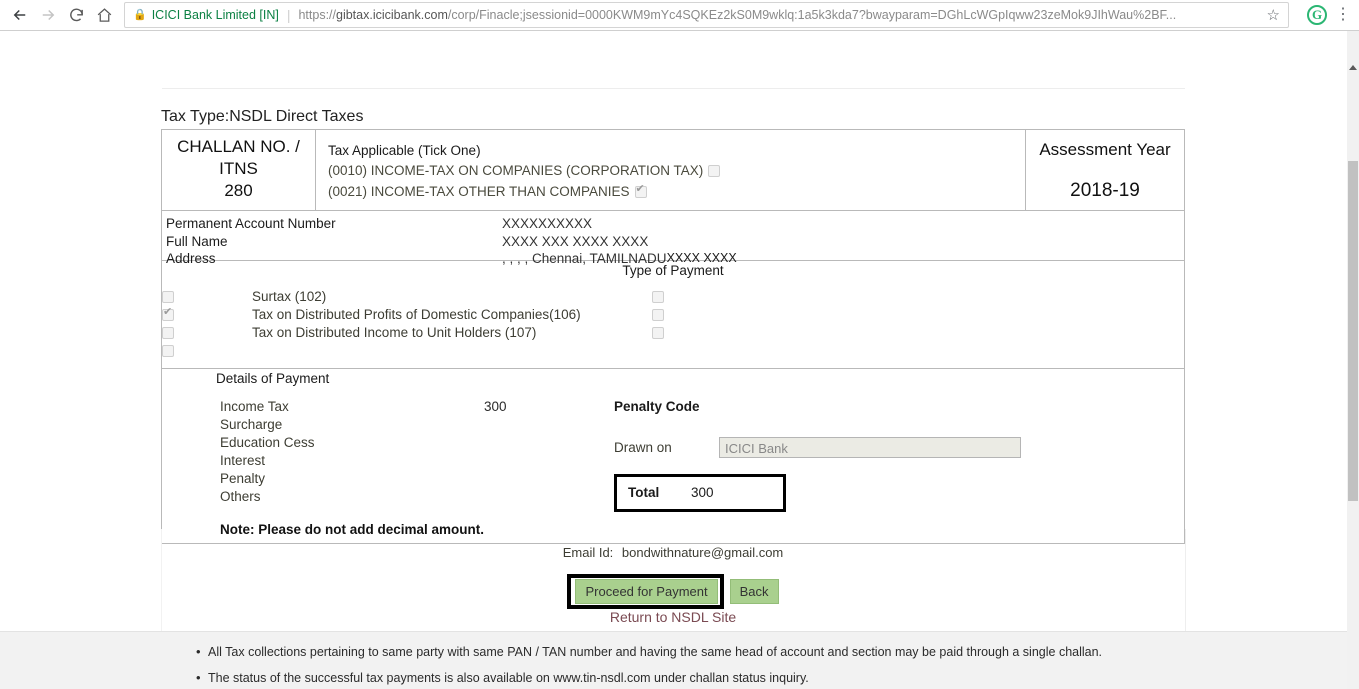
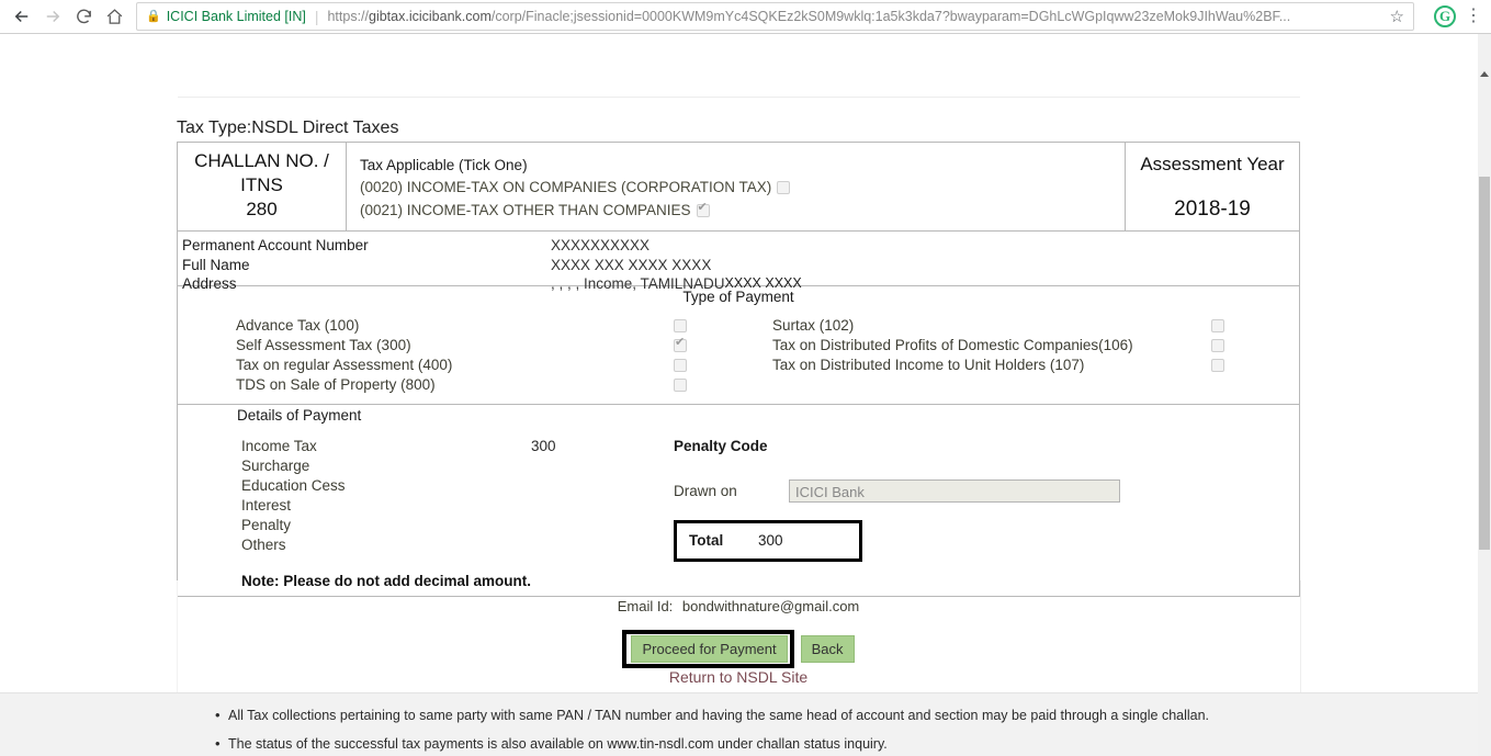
  🔒
  ICICI Bank Limited [IN]
  |
  https://gibtax.icicibank.com/corp/Finacle;jsessionid=0000KWM9mYc4SQKEz2kS0M9wklq:1a5k3kda7?bwayparam=DGhLcWGpIqww23zeMok9JIhWau%2BF...
  ☆
  G
  ⋮
  Tax Type:NSDL Direct Taxes
  CHALLAN NO. /
  ITNS
  280
  Tax Applicable (Tick One)
- (0010) INCOME-TAX ON COMPANIES (CORPORATION TAX)
+ (0020) INCOME-TAX ON COMPANIES (CORPORATION TAX)
  (0021) INCOME-TAX OTHER THAN COMPANIES
  Assessment Year
  2018-19
  Permanent Account Number
  XXXXXXXXXX
  Full Name
  XXXX XXX XXXX XXXX
  Address
- , , , , Chennai, TAMILNADU
+ , , , , Income, TAMILNADU
  XXXX XXXX
  Type of Payment
+ Advance Tax (100)
+ Self Assessment Tax (300)
+ Tax on regular Assessment (400)
+ TDS on Sale of Property (800)
  Surtax (102)
  Tax on Distributed Profits of Domestic Companies(106)
  Tax on Distributed Income to Unit Holders (107)
  Details of Payment
  Income Tax
  Surcharge
  Education Cess
  Interest
  Penalty
  Others
  300
  Penalty Code
  Drawn on
  ICICI Bank
  Total
  300
  Note: Please do not add decimal amount.
  Email Id: bondwithnature@gmail.com
  Proceed for Payment
  Back
  Return to NSDL Site
  All Tax collections pertaining to same party with same PAN / TAN number and having the same head of account and section may be paid through a single challan.
  The status of the successful tax payments is also available on www.tin-nsdl.com under challan status inquiry.
